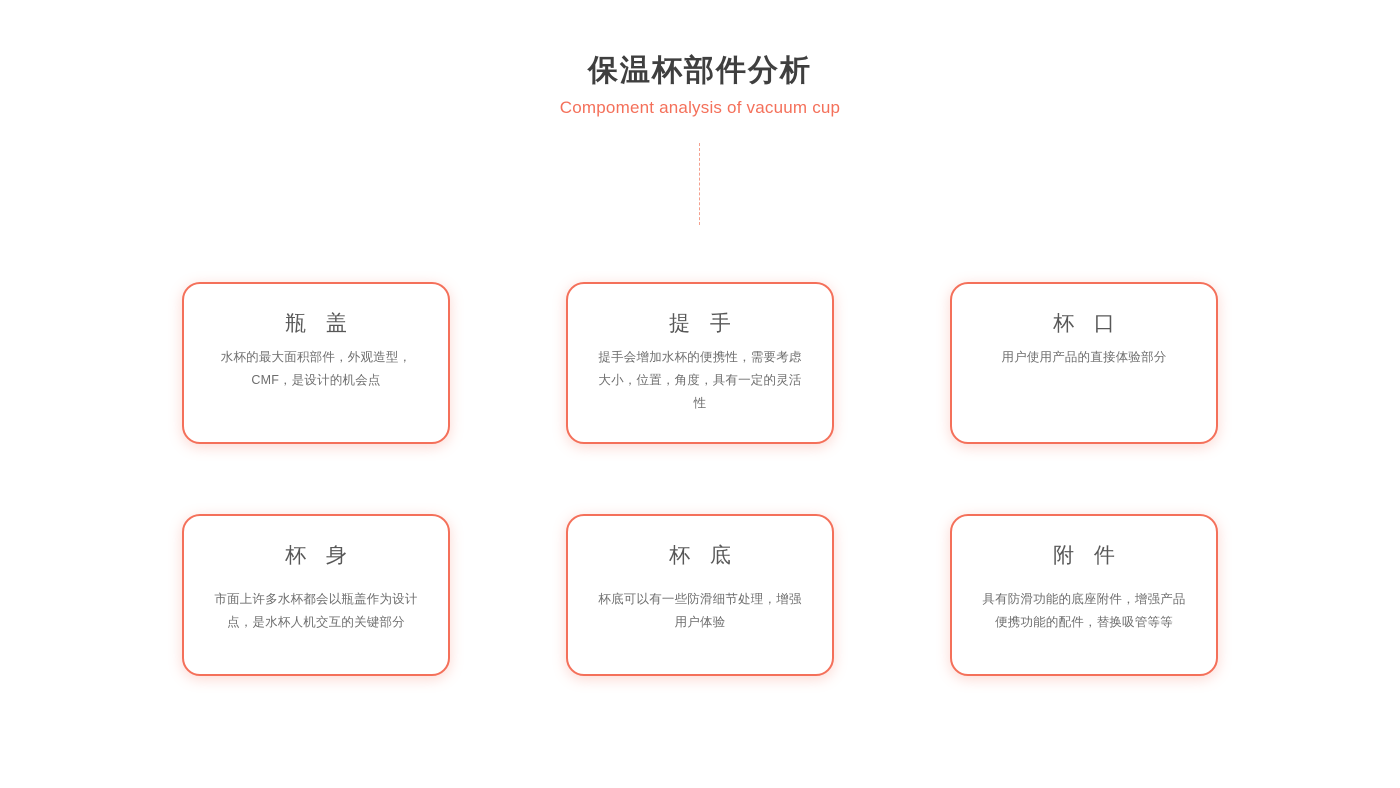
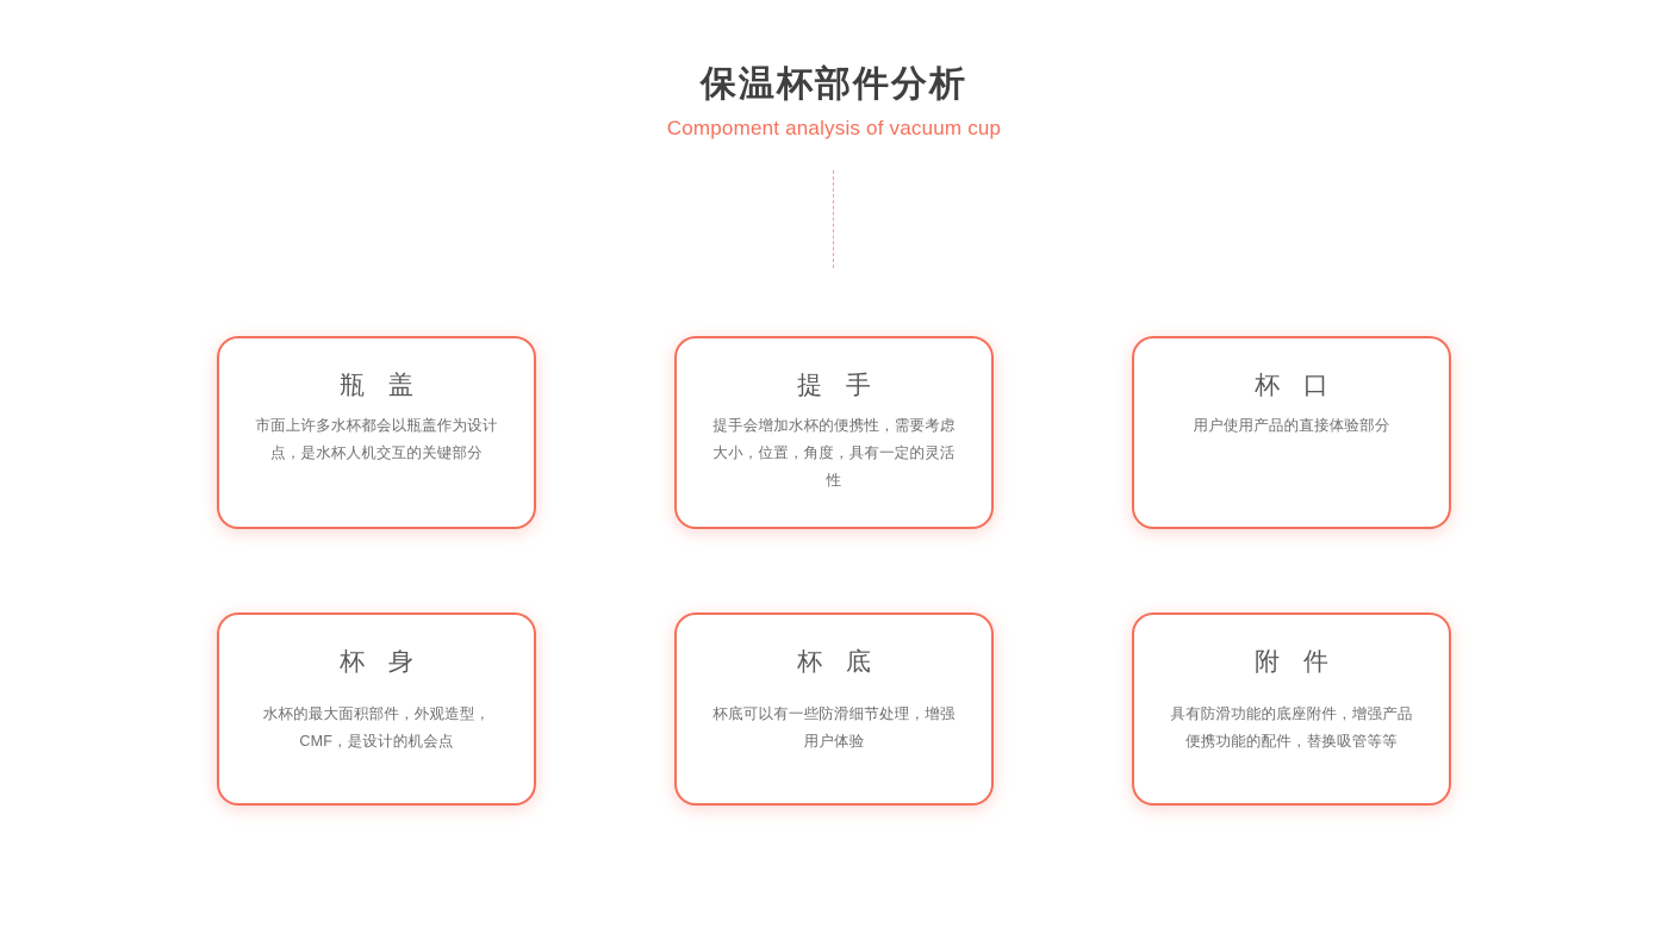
  保温杯部件分析
  Compoment analysis of vacuum cup
  瓶 盖
- 水杯的最大面积部件，外观造型，CMF，是设计的机会点
+ 市面上许多水杯都会以瓶盖作为设计点，是水杯人机交互的关键部分
  提 手
  提手会增加水杯的便携性，需要考虑大小，位置，角度，具有一定的灵活性
  杯 口
  用户使用产品的直接体验部分
  杯 身
- 市面上许多水杯都会以瓶盖作为设计点，是水杯人机交互的关键部分
+ 水杯的最大面积部件，外观造型，CMF，是设计的机会点
  杯 底
  杯底可以有一些防滑细节处理，增强用户体验
  附 件
  具有防滑功能的底座附件，增强产品便携功能的配件，替换吸管等等
